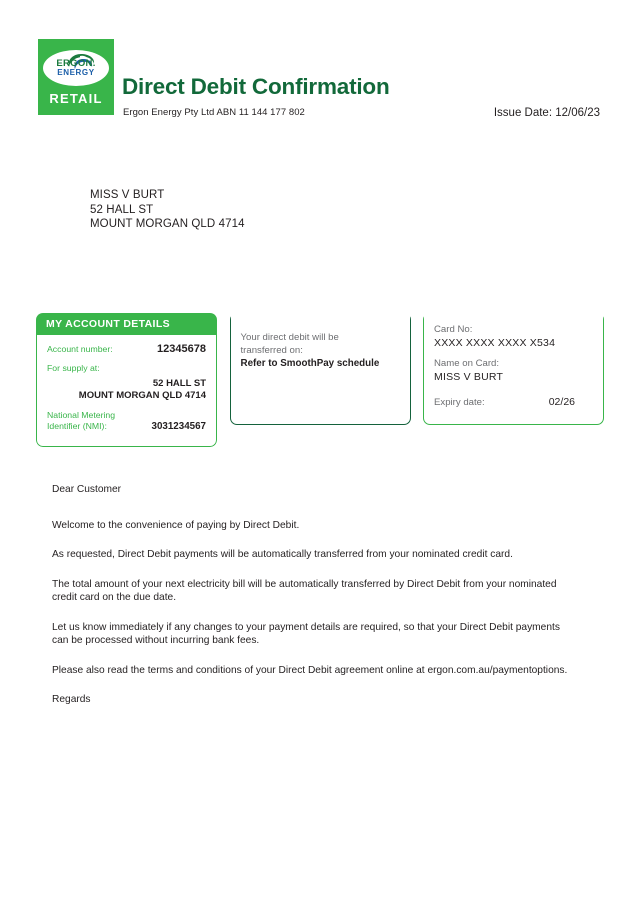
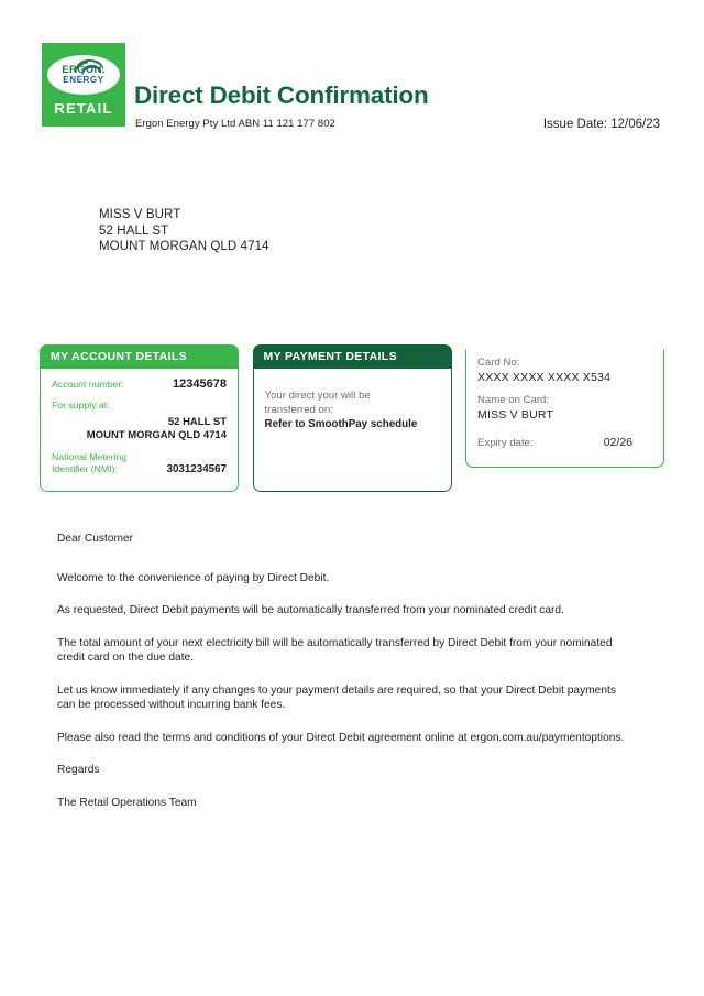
  ERGON.
  ENERGY
  RETAIL
  Direct Debit Confirmation
- Ergon Energy Pty Ltd ABN 11 144 177 802
+ Ergon Energy Pty Ltd ABN 11 121 177 802
  Issue Date: 12/06/23
  MISS V BURT
  52 HALL ST
  MOUNT MORGAN QLD 4714
  MY ACCOUNT DETAILS
  Account number:
  12345678
  For supply at:
  52 HALL ST
  MOUNT MORGAN QLD 4714
  National Metering
  Identifier (NMI):
  3031234567
+ MY PAYMENT DETAILS
- Your direct debit will be
+ Your direct your will be
  transferred on:
  Refer to SmoothPay schedule
  Card No:
  XXXX XXXX XXXX X534
  Name on Card:
  MISS V BURT
  Expiry date:
  02/26
  Dear Customer
  Welcome to the convenience of paying by Direct Debit.
  As requested, Direct Debit payments will be automatically transferred from your nominated credit card.
  The total amount of your next electricity bill will be automatically transferred by Direct Debit from your nominated credit card on the due date.
  Let us know immediately if any changes to your payment details are required, so that your Direct Debit payments can be processed without incurring bank fees.
  Please also read the terms and conditions of your Direct Debit agreement online at ergon.com.au/paymentoptions.
  Regards
+ The Retail Operations Team
